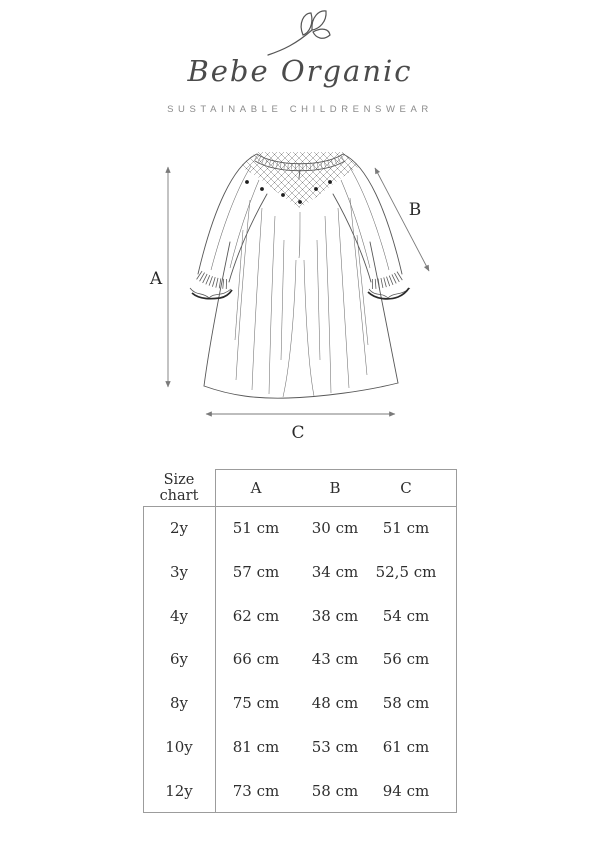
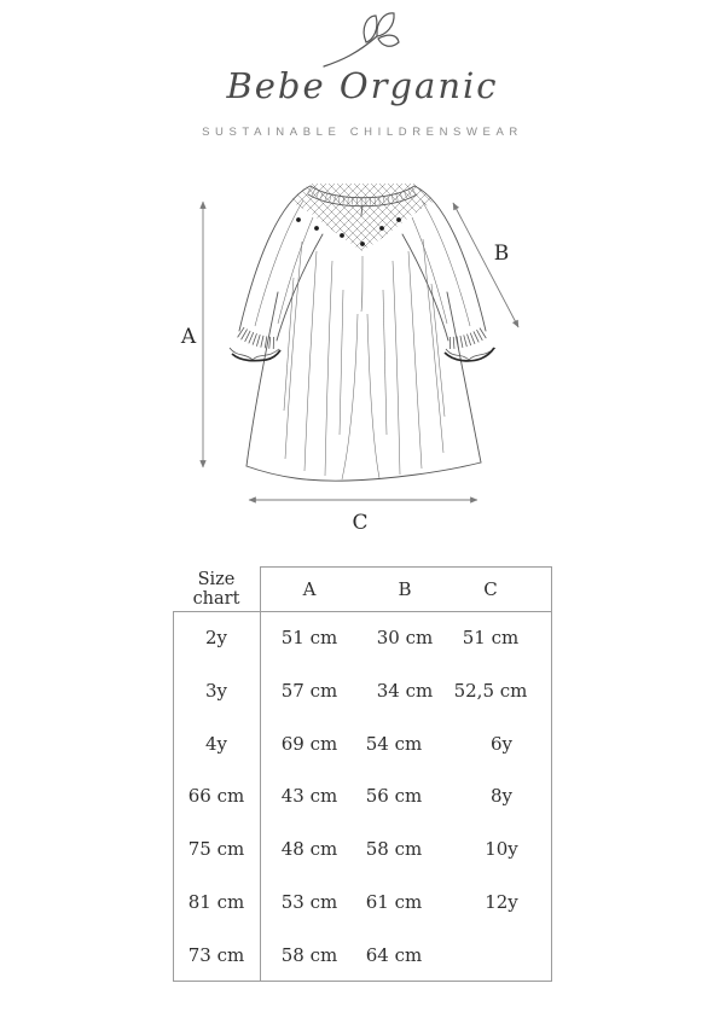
  Bebe Organic
  SUSTAINABLE CHILDRENSWEAR
  A
  B
  C
  Size
  chart
  A
  B
  C
  2y
  51 cm
  30 cm
  51 cm
  3y
  57 cm
  34 cm
  52,5 cm
  4y
- 62 cm
+ 69 cm
- 38 cm
  54 cm
  6y
  66 cm
  43 cm
  56 cm
  8y
  75 cm
  48 cm
  58 cm
  10y
  81 cm
  53 cm
  61 cm
  12y
  73 cm
  58 cm
- 94 cm
+ 64 cm
